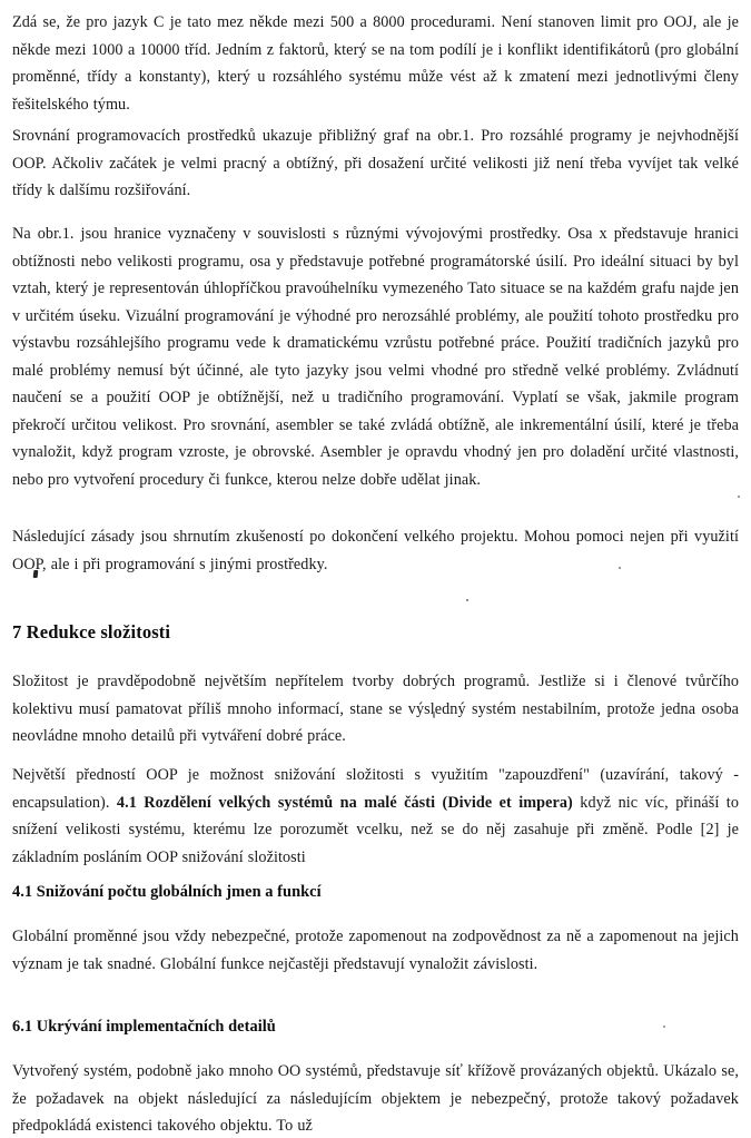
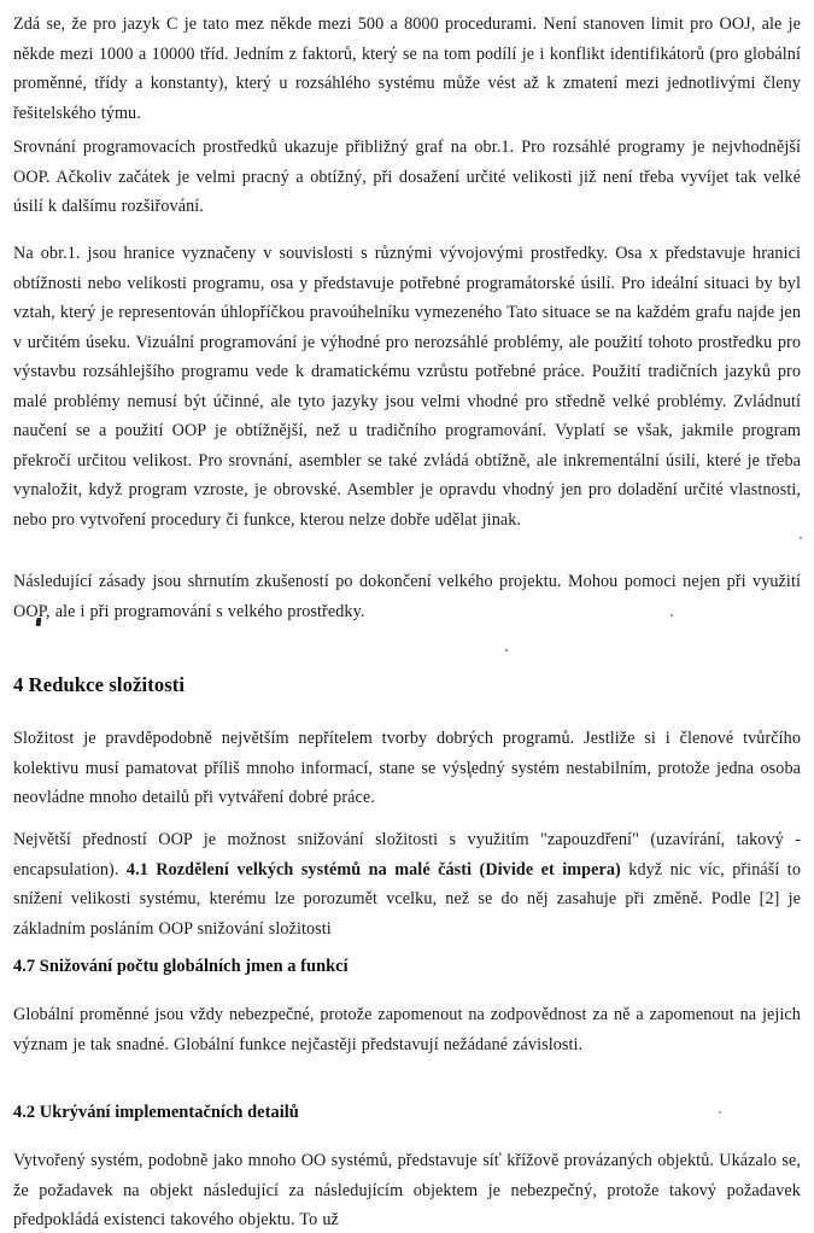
  Zdá se, že pro jazyk C je tato mez někde mezi 500 a 8000 procedurami. Není stanoven limit pro OOJ, ale je někde mezi 1000 a 10000 tříd. Jedním z faktorů, který se na tom podílí je i konflikt identifikátorů (pro globální proměnné, třídy a konstanty), který u rozsáhlého systému může vést až k zmatení mezi jednotlivými členy řešitelského týmu.
- Srovnání programovacích prostředků ukazuje přibližný graf na obr.1. Pro rozsáhlé programy je nejvhodnější OOP. Ačkoliv začátek je velmi pracný a obtížný, při dosažení určité velikosti již není třeba vyvíjet tak velké třídy k dalšímu rozšiřování.
+ Srovnání programovacích prostředků ukazuje přibližný graf na obr.1. Pro rozsáhlé programy je nejvhodnější OOP. Ačkoliv začátek je velmi pracný a obtížný, při dosažení určité velikosti již není třeba vyvíjet tak velké úsilí k dalšímu rozšiřování.
  Na obr.1. jsou hranice vyznačeny v souvislosti s různými vývojovými prostředky. Osa x představuje hranici obtížnosti nebo velikosti programu, osa y představuje potřebné programátorské úsilí. Pro ideální situaci by byl vztah, který je representován úhlopříčkou pravoúhelníku vymezeného Tato situace se na každém grafu najde jen v určitém úseku. Vizuální programování je výhodné pro nerozsáhlé problémy, ale použití tohoto prostředku pro výstavbu rozsáhlejšího programu vede k dramatickému vzrůstu potřebné práce. Použití tradičních jazyků pro malé problémy nemusí být účinné, ale tyto jazyky jsou velmi vhodné pro středně velké problémy. Zvládnutí naučení se a použití OOP je obtížnější, než u tradičního programování. Vyplatí se však, jakmile program překročí určitou velikost. Pro srovnání, asembler se také zvládá obtížně, ale inkrementální úsilí, které je třeba vynaložit, když program vzroste, je obrovské. Asembler je opravdu vhodný jen pro doladění určité vlastnosti, nebo pro vytvoření procedury či funkce, kterou nelze dobře udělat jinak.
- Následující zásady jsou shrnutím zkušeností po dokončení velkého projektu. Mohou pomoci nejen při využití OOP, ale i při programování s jinými prostředky.
+ Následující zásady jsou shrnutím zkušeností po dokončení velkého projektu. Mohou pomoci nejen při využití OOP, ale i při programování s velkého prostředky.
- 7 Redukce složitosti
+ 4 Redukce složitosti
  Složitost je pravděpodobně největším nepřítelem tvorby dobrých programů. Jestliže si i členové tvůrčího kolektivu musí pamatovat příliš mnoho informací, stane se výsledný systém nestabilním, protože jedna osoba neovládne mnoho detailů při vytváření dobré práce.
  Největší předností OOP je možnost snižování složitosti s využitím "zapouzdření" (uzavírání, takový - encapsulation). 4.1 Rozdělení velkých systémů na malé části (Divide et impera) když nic víc, přináší to snížení velikosti systému, kterému lze porozumět vcelku, než se do něj zasahuje při změně. Podle [2] je základním posláním OOP snižování složitosti
- 4.1 Snižování počtu globálních jmen a funkcí
+ 4.7 Snižování počtu globálních jmen a funkcí
- Globální proměnné jsou vždy nebezpečné, protože zapomenout na zodpovědnost za ně a zapomenout na jejich význam je tak snadné. Globální funkce nejčastěji představují vynaložit závislosti.
+ Globální proměnné jsou vždy nebezpečné, protože zapomenout na zodpovědnost za ně a zapomenout na jejich význam je tak snadné. Globální funkce nejčastěji představují nežádané závislosti.
- 6.1 Ukrývání implementačních detailů
+ 4.2 Ukrývání implementačních detailů
  Vytvořený systém, podobně jako mnoho OO systémů, představuje síť křížově provázaných objektů. Ukázalo se, že požadavek na objekt následující za následujícím objektem je nebezpečný, protože takový požadavek předpokládá existenci takového objektu. To už
